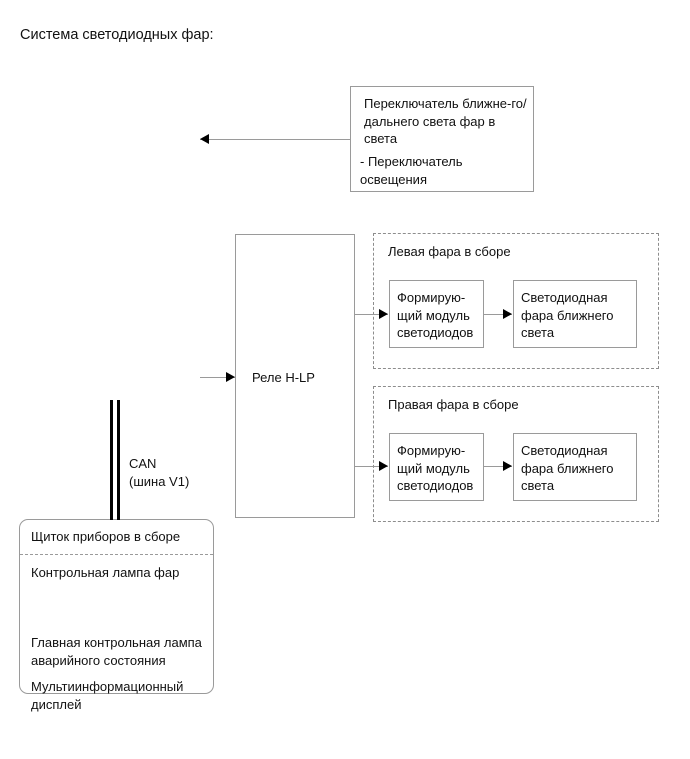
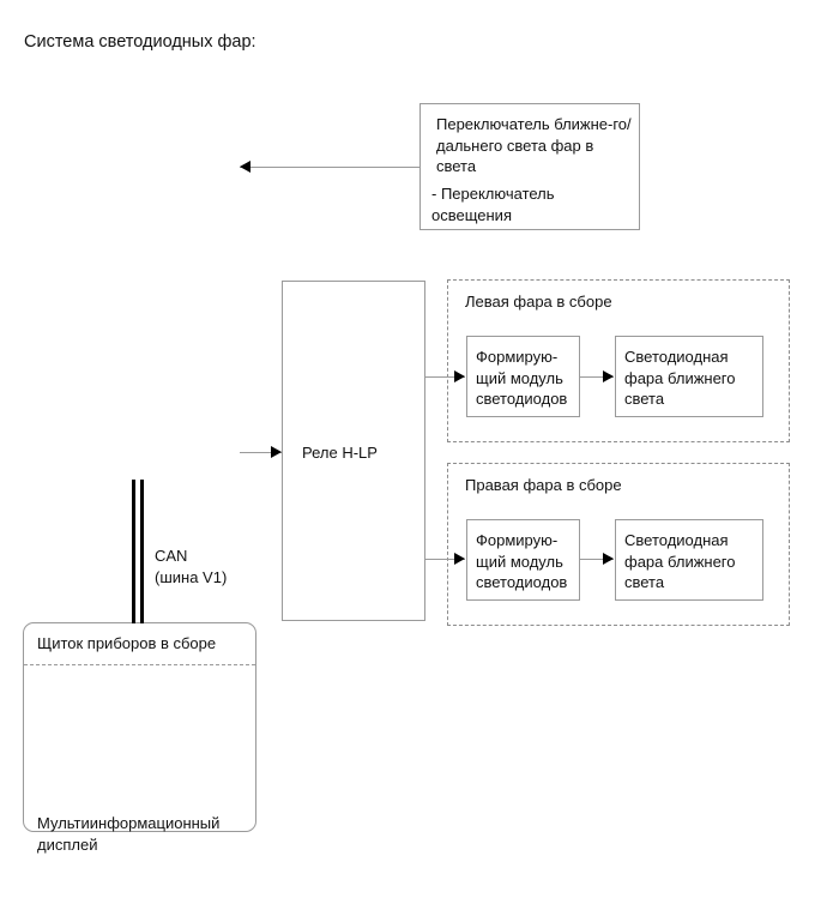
  Система светодиодных фар:
  Переключатель ближне-го/дальнего света фар в света
  - Переключатель освещения
  Реле H-LP
  Левая фара в сборе
  Формирую-щий модуль светодиодов
  Светодиодная фара ближнего света
  Правая фара в сборе
  Формирую-щий модуль светодиодов
  Светодиодная фара ближнего света
  Щиток приборов в сборе
- Контрольная лампа фар
- Главная контрольная лампа аварийного состояния
  Мультиинформационный дисплей
  CAN
  (шина V1)
